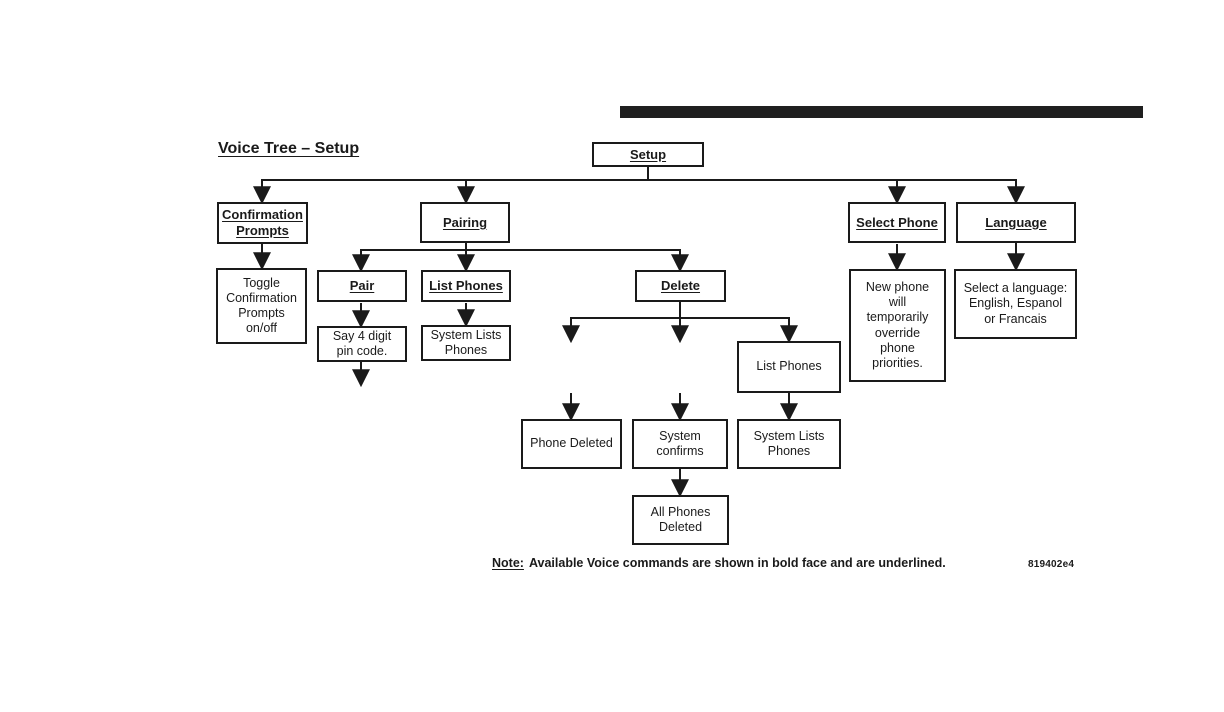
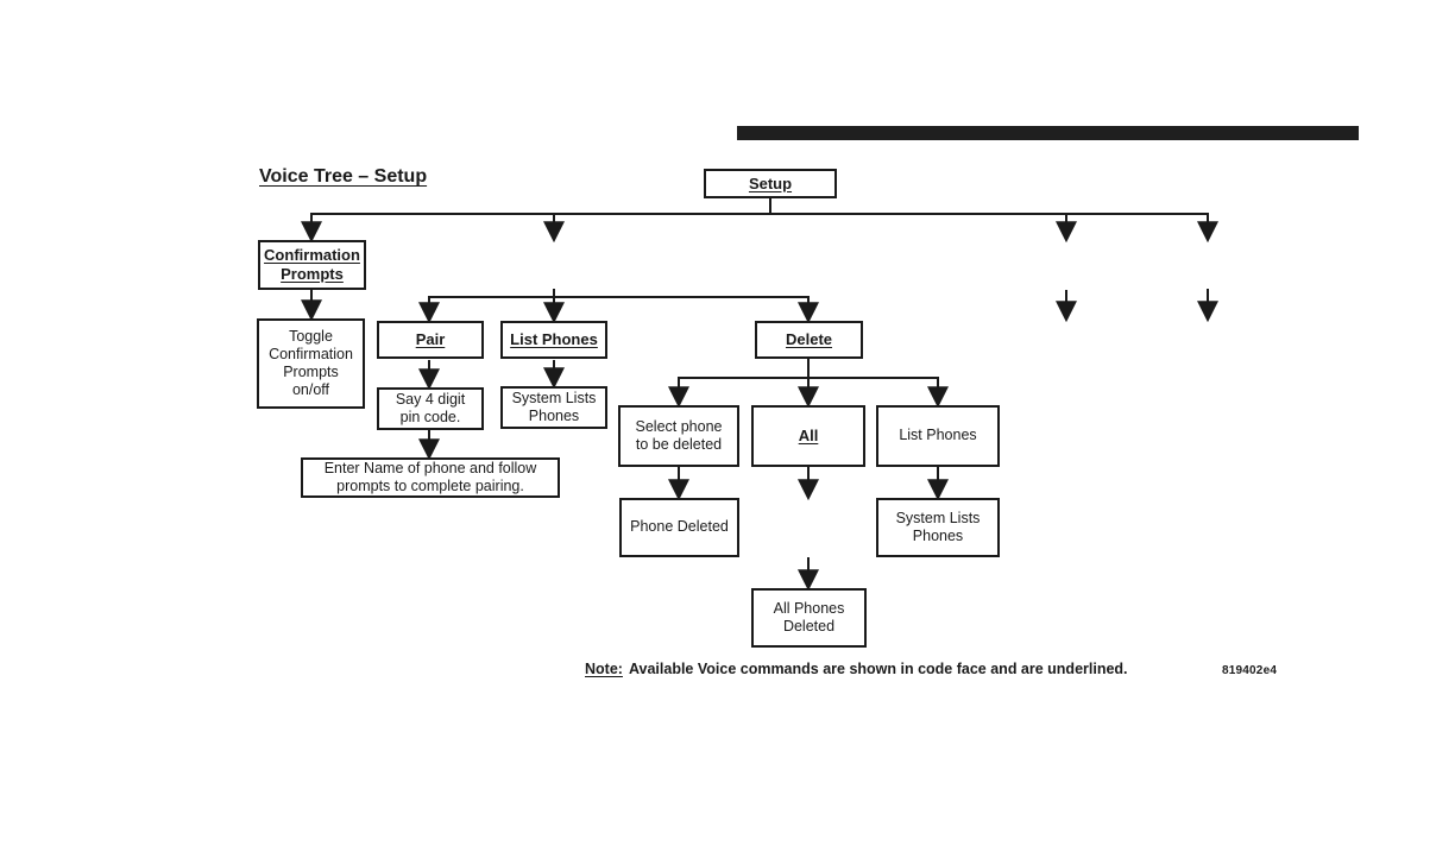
  Voice Tree – Setup
  Setup
  Confirmation
  Prompts
- Pairing
- Select Phone
- Language
  Toggle
  Confirmation
  Prompts
  on/off
  Pair
  List Phones
  Delete
- New phone
- will
- temporarily
- override
- phone
- priorities.
- Select a language:
- English, Espanol
- or Francais
  Say 4 digit
  pin code.
  System Lists
  Phones
+ Select phone
+ to be deleted
+ All
  List Phones
+ Enter Name of phone and follow
+ prompts to complete pairing.
  Phone Deleted
- System
- confirms
  System Lists
  Phones
  All Phones
  Deleted
- Note: Available Voice commands are shown in bold face and are underlined.
+ Note: Available Voice commands are shown in code face and are underlined.
  819402e4
